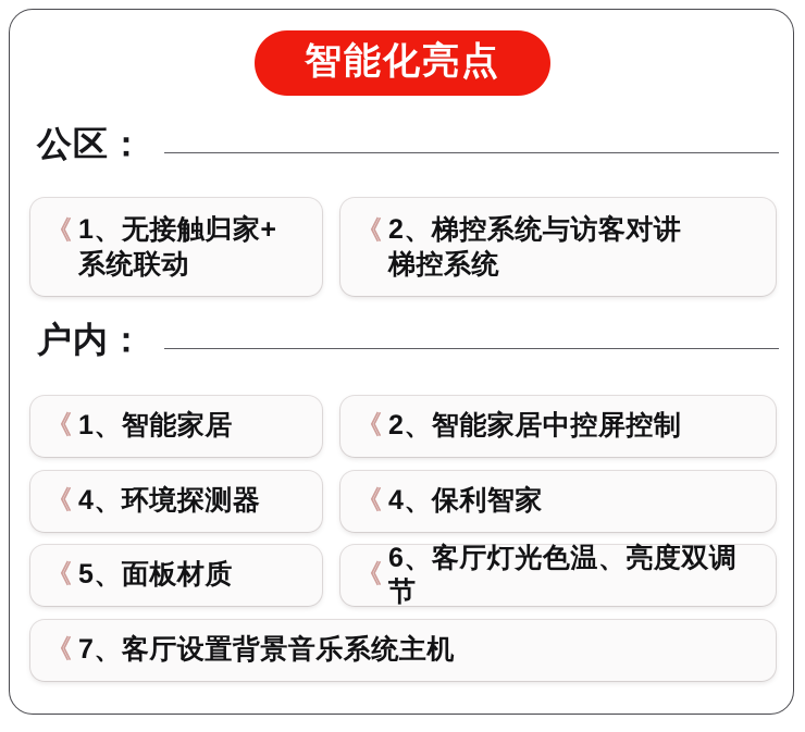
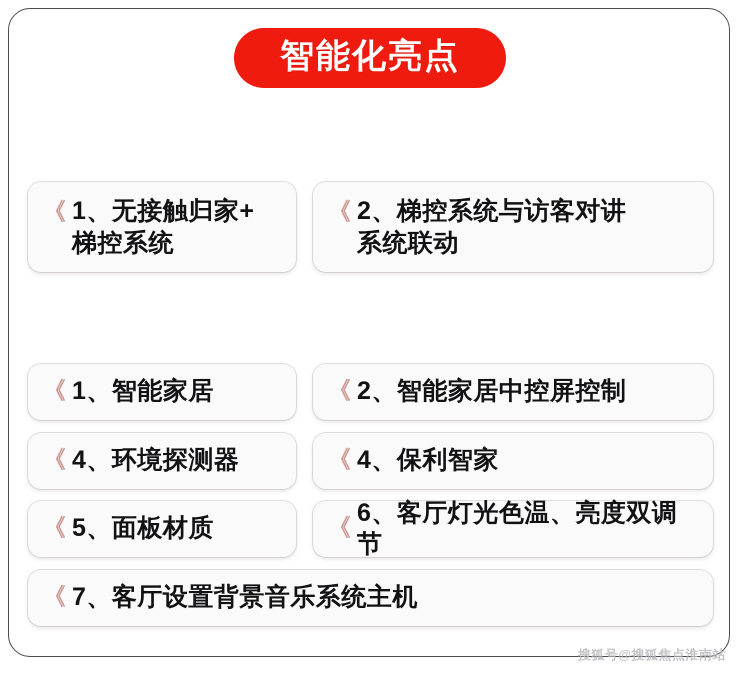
  智能化亮点
- 公区：
  《
  1、无接触归家+
- 系统联动
+ 梯控系统
  《
  2、梯控系统与访客对讲
- 梯控系统
+ 系统联动
- 户内：
  《
  1、智能家居
  《
  2、智能家居中控屏控制
  《
  4、环境探测器
  《
  4、保利智家
  《
  5、面板材质
  《
  6、客厅灯光色温、亮度双调节
  《
  7、客厅设置背景音乐系统主机
+ 搜狐号@搜狐焦点淮南站
